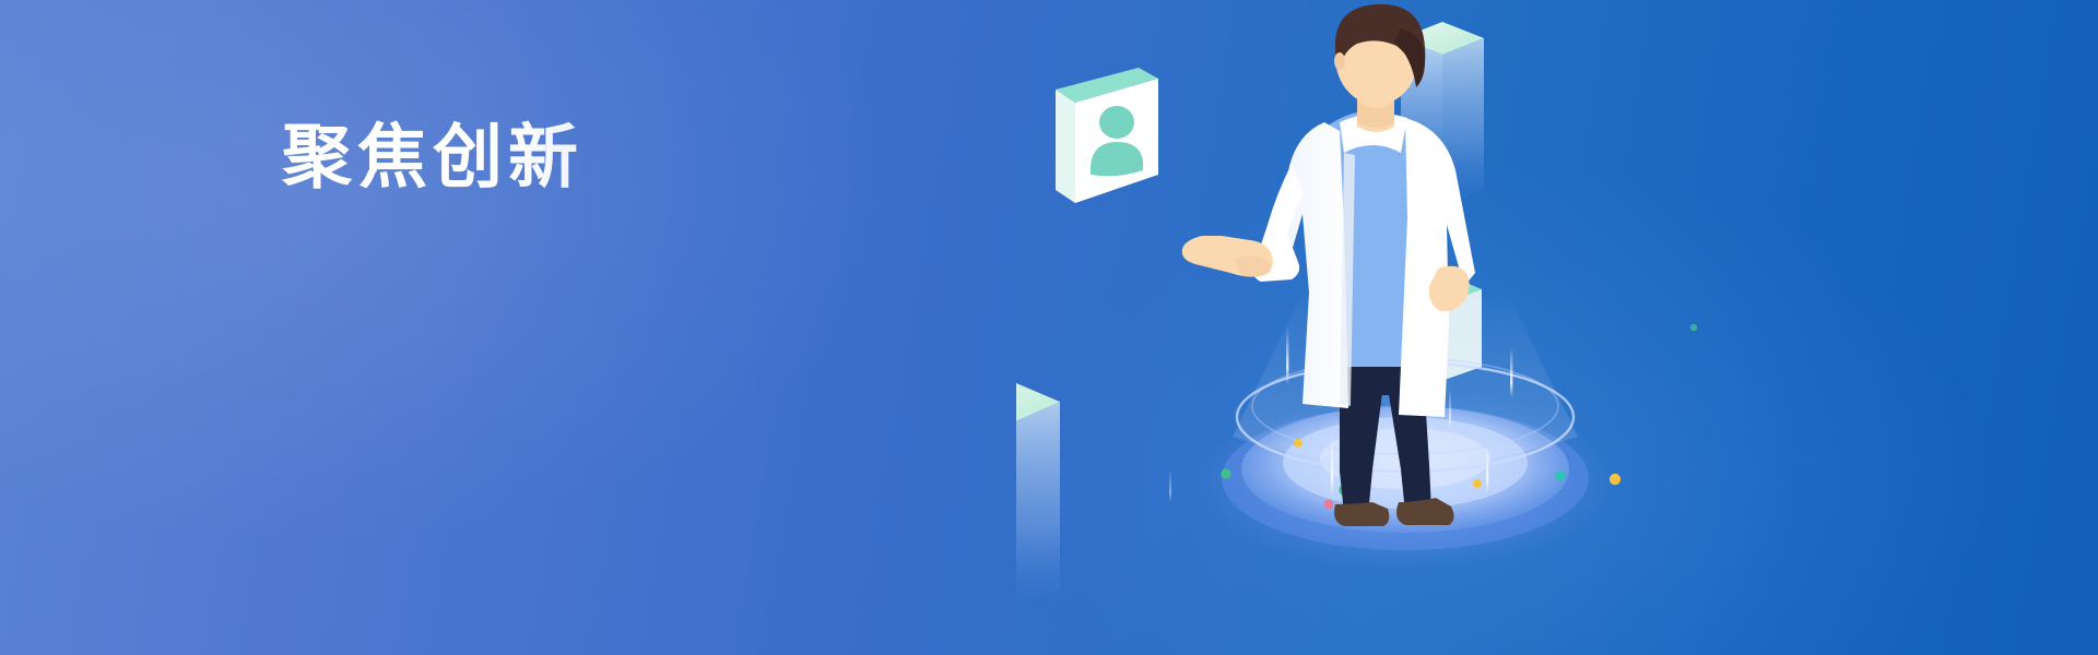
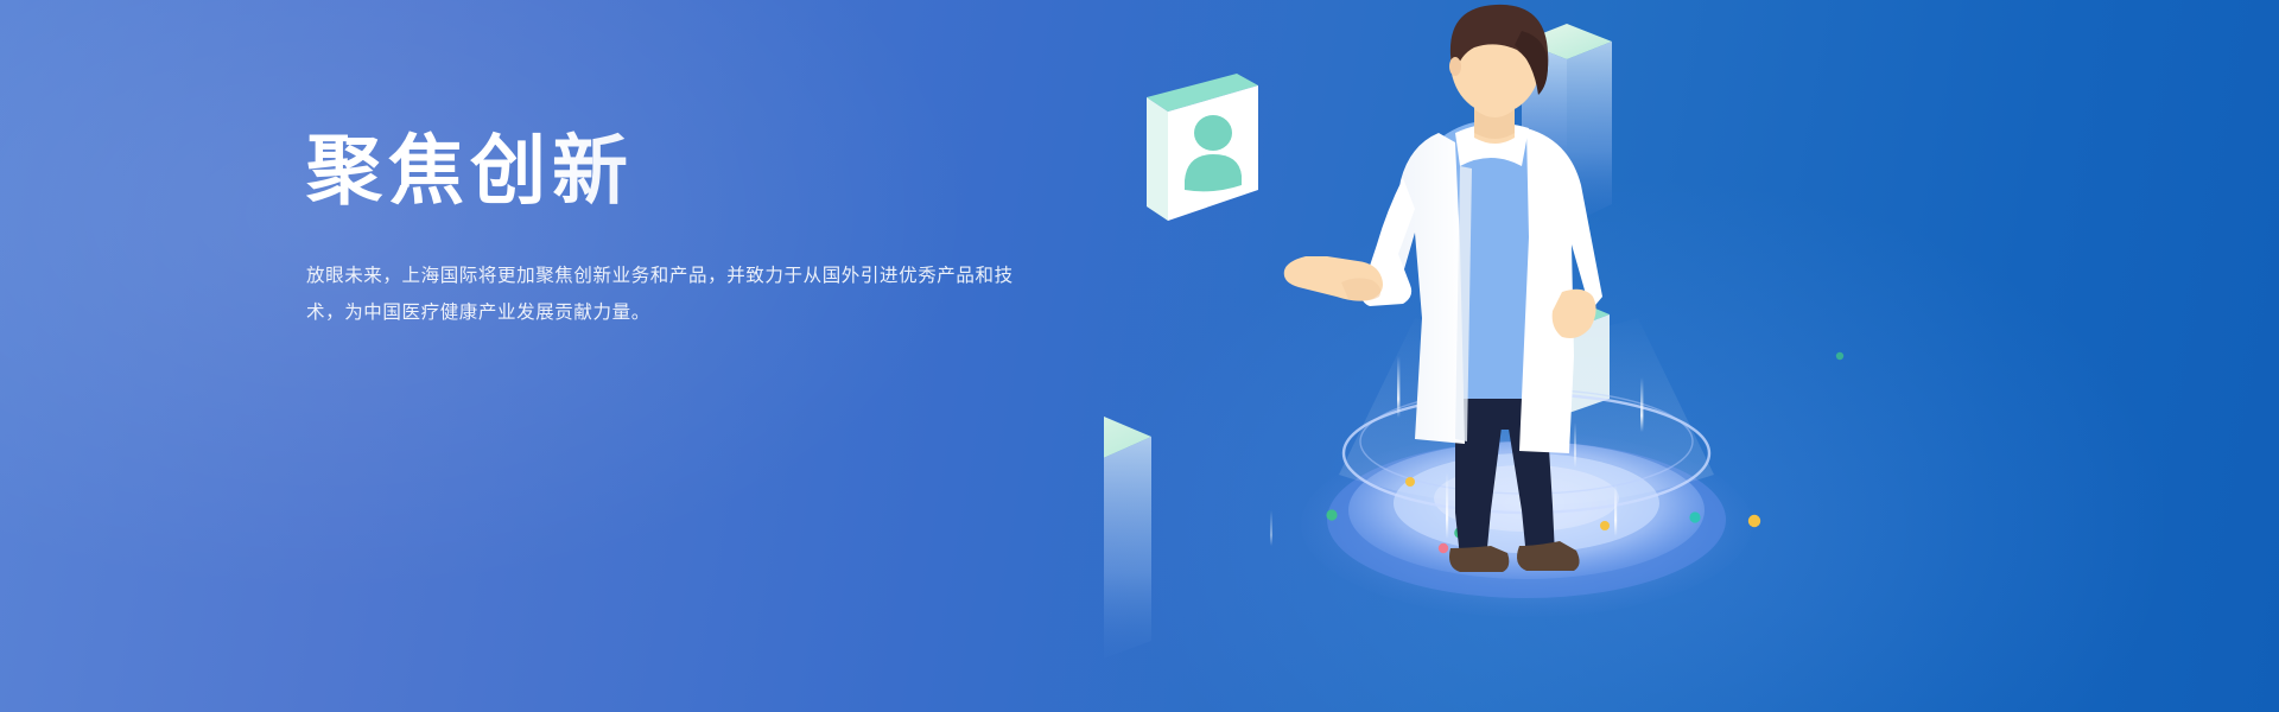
  聚焦创新
+ 放眼未来，上海国际将更加聚焦创新业务和产品，并致力于从国外引进优秀产品和技术，为中国医疗健康产业发展贡献力量。
